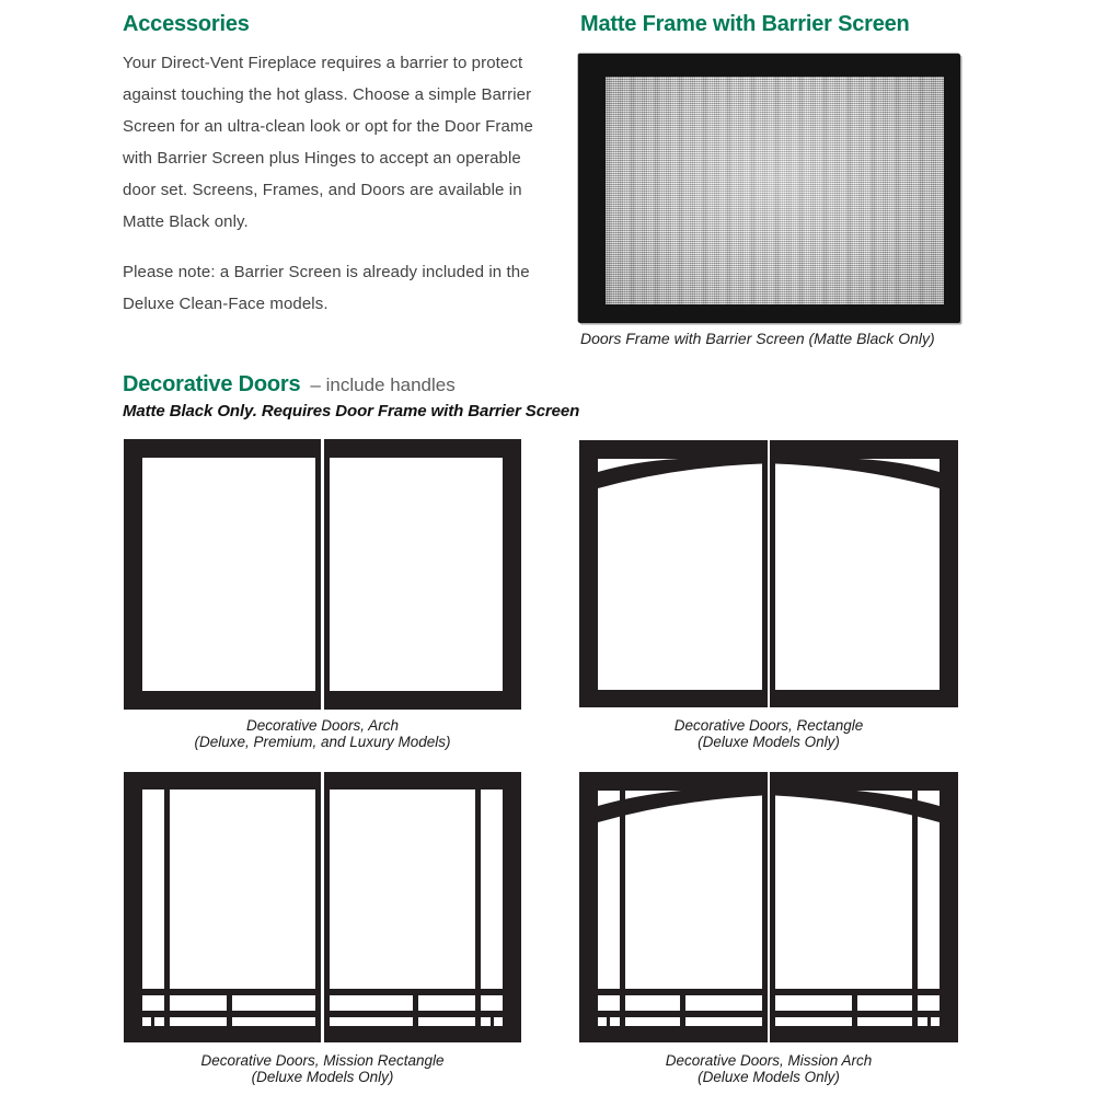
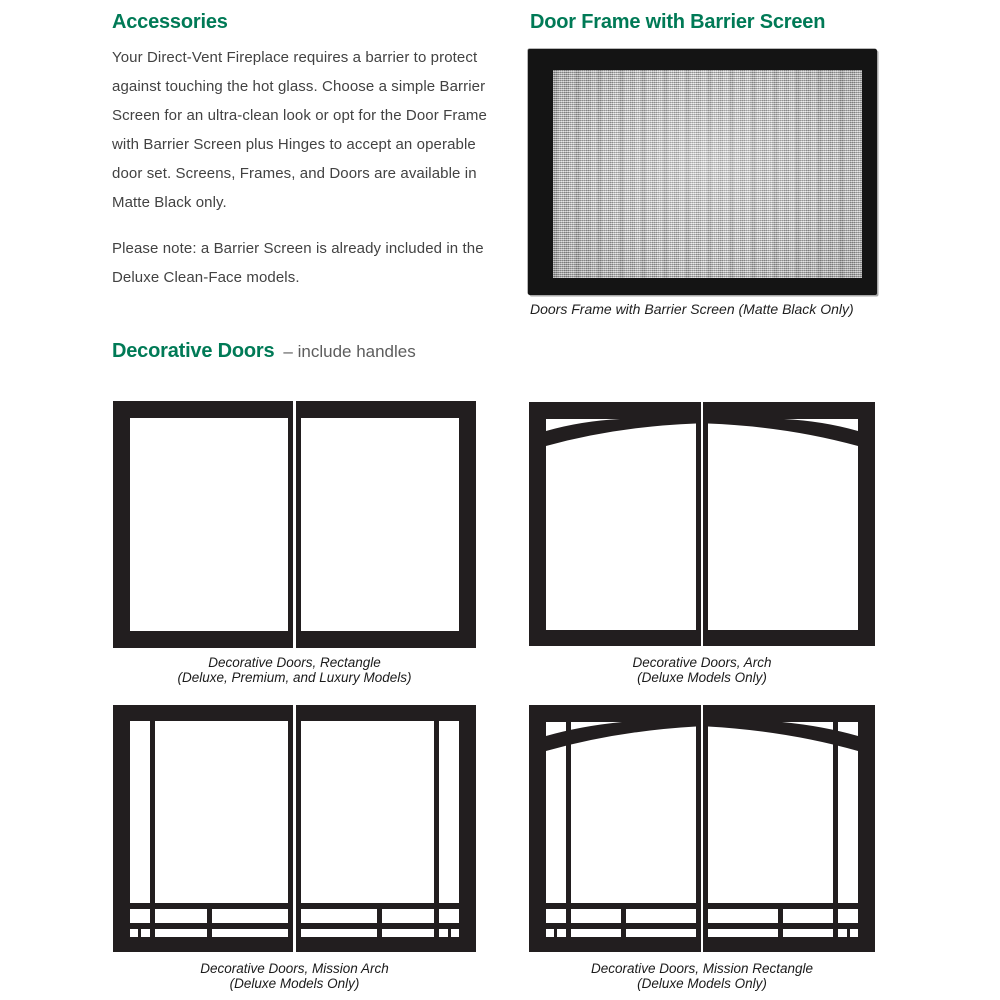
  Accessories
  Your Direct-Vent Fireplace requires a barrier to protect
  against touching the hot glass. Choose a simple Barrier
  Screen for an ultra-clean look or opt for the Door Frame
  with Barrier Screen plus Hinges to accept an operable
  door set. Screens, Frames, and Doors are available in
  Matte Black only.
  Please note: a Barrier Screen is already included in the
  Deluxe Clean-Face models.
- Matte Frame with Barrier Screen
+ Door Frame with Barrier Screen
  Doors Frame with Barrier Screen (Matte Black Only)
  Decorative Doors – include handles
- Matte Black Only. Requires Door Frame with Barrier Screen
- Decorative Doors, Arch
+ Decorative Doors, Rectangle
  (Deluxe, Premium, and Luxury Models)
- Decorative Doors, Rectangle
+ Decorative Doors, Arch
  (Deluxe Models Only)
- Decorative Doors, Mission Rectangle
+ Decorative Doors, Mission Arch
  (Deluxe Models Only)
- Decorative Doors, Mission Arch
+ Decorative Doors, Mission Rectangle
  (Deluxe Models Only)
